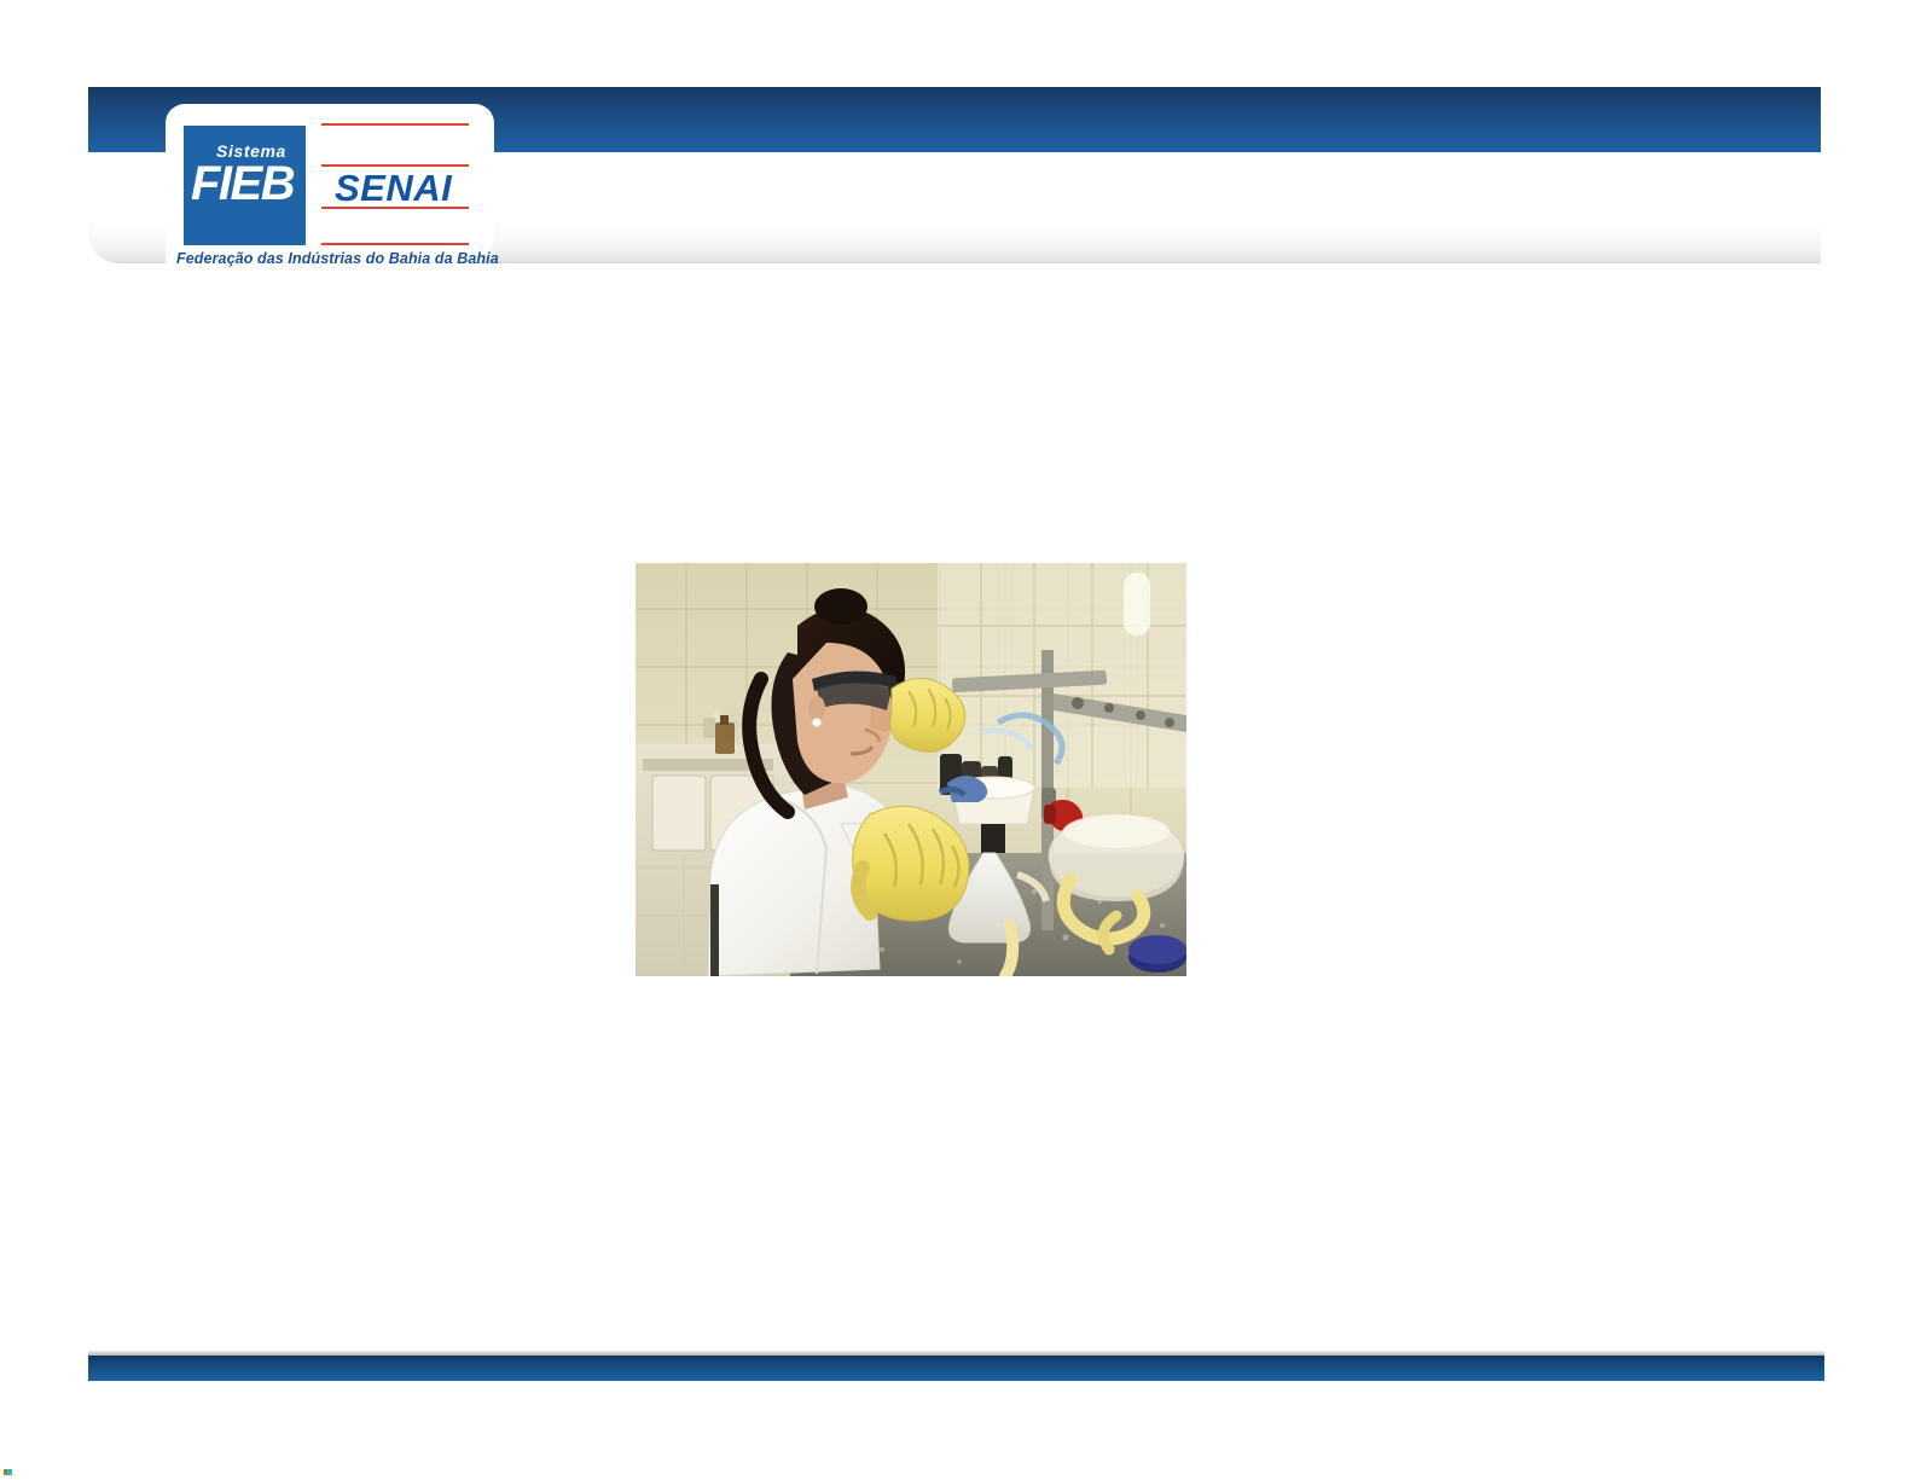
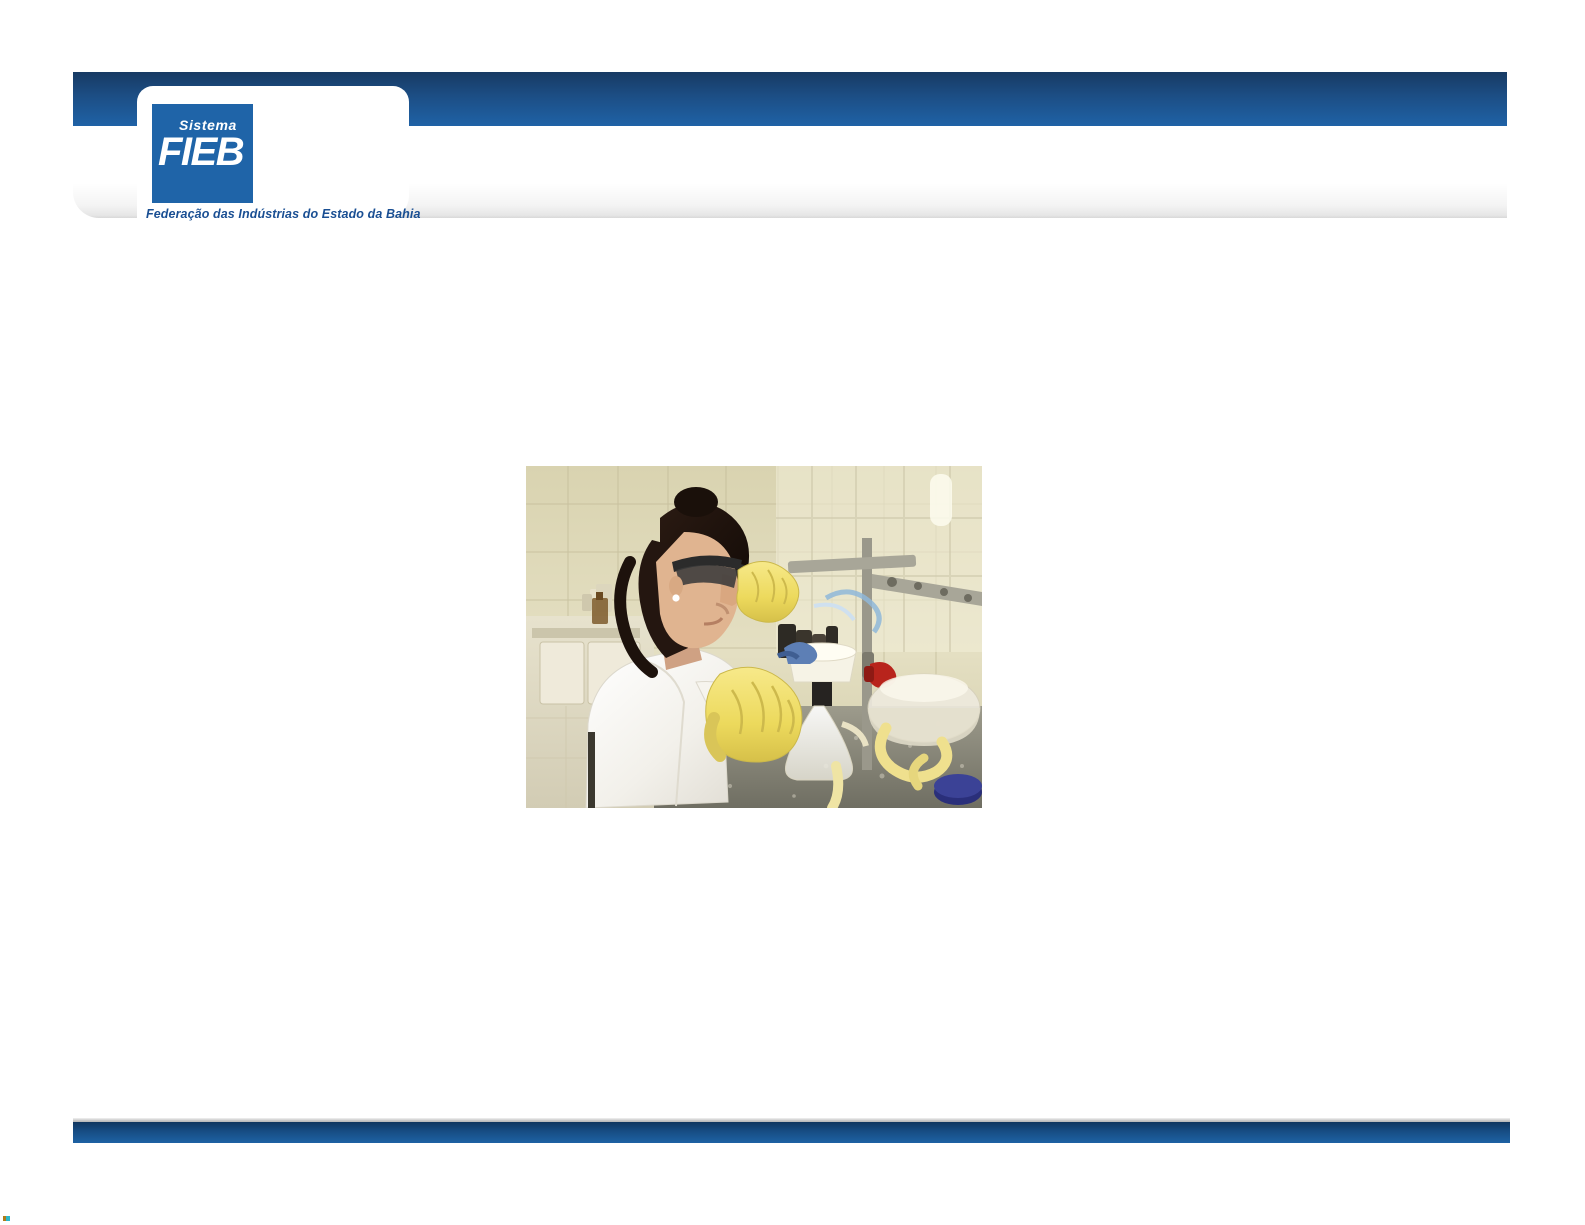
  Sistema
  FIEB
- SENAI
- Federação das Indústrias do Bahia da Bahia
+ Federação das Indústrias do Estado da Bahia
